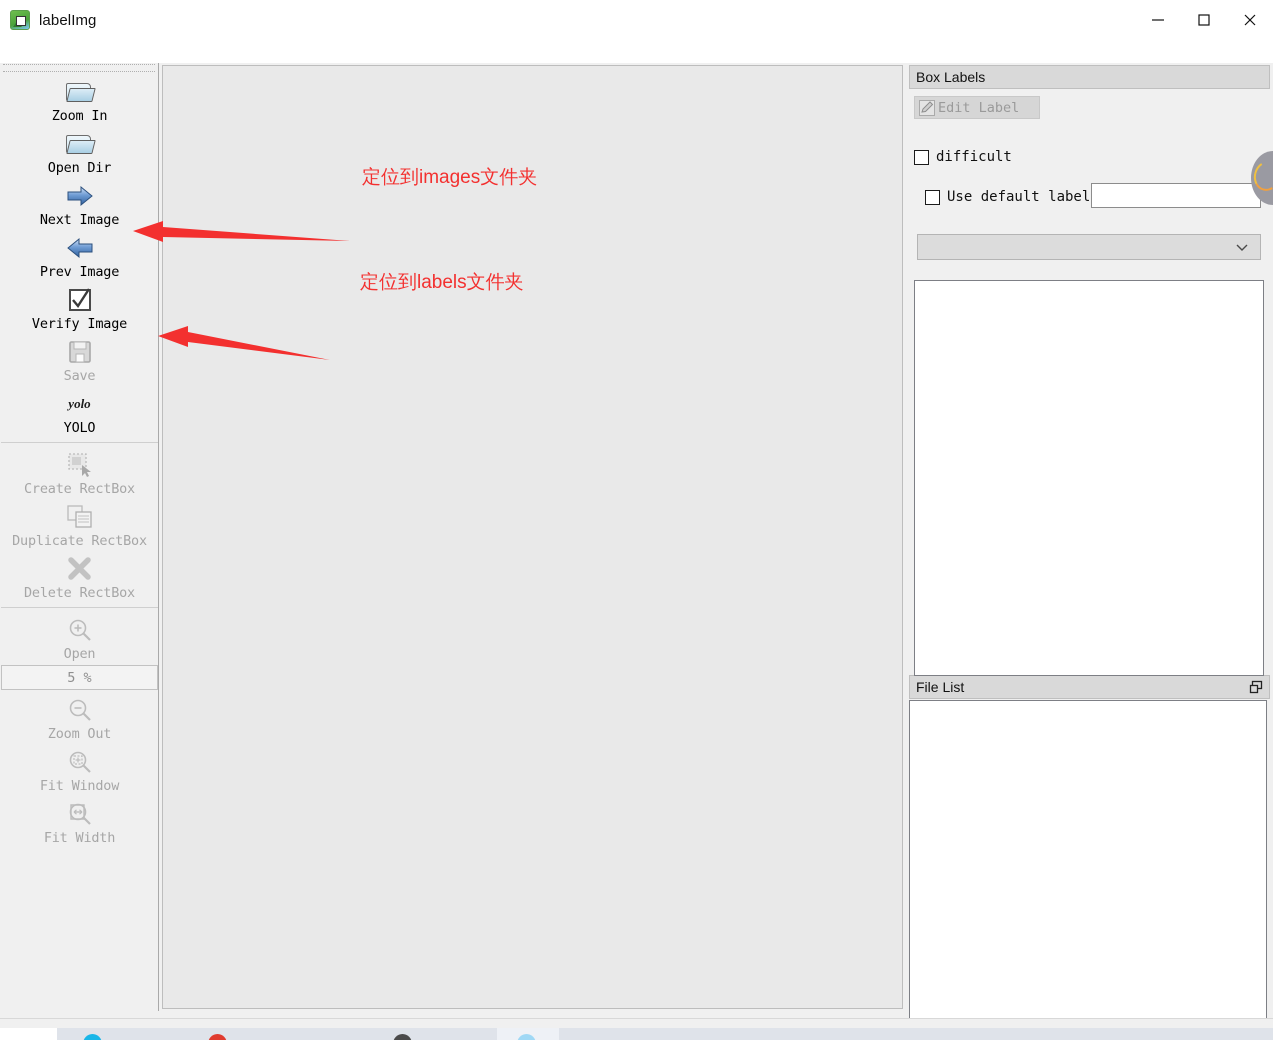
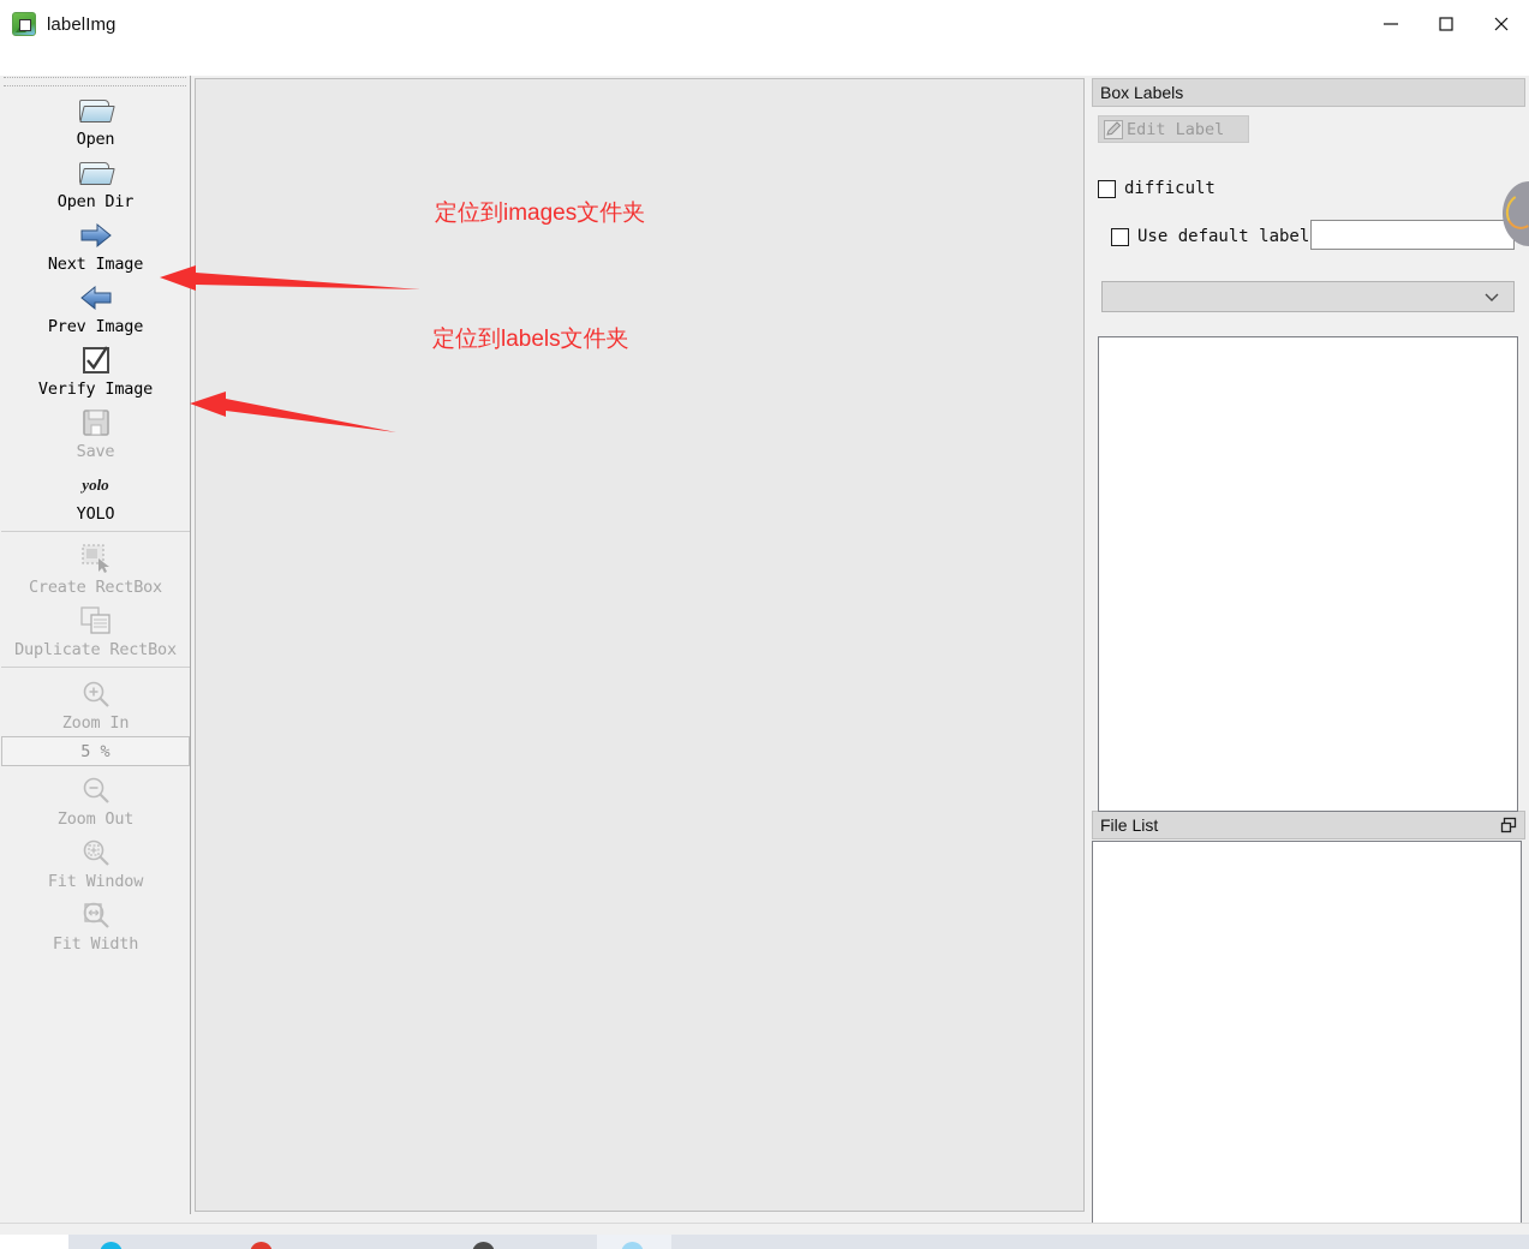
  labelImg
- Zoom In
+ Open
  Open Dir
  Next Image
  Prev Image
  Verify Image
  Save
  yolo
  YOLO
  Create RectBox
  Duplicate RectBox
- Delete RectBox
- Open
+ Zoom In
  5 %
  Zoom Out
  Fit Window
  Fit Width
  定位到images文件夹
  定位到labels文件夹
  Box Labels
  Edit Label
  difficult
  Use default label
  File List
